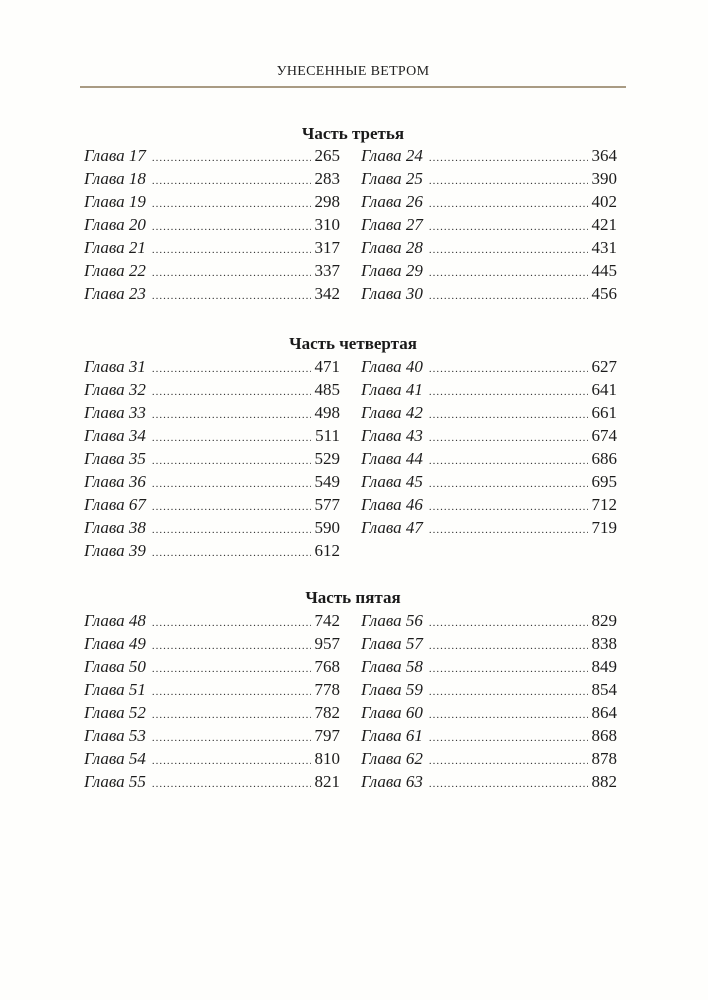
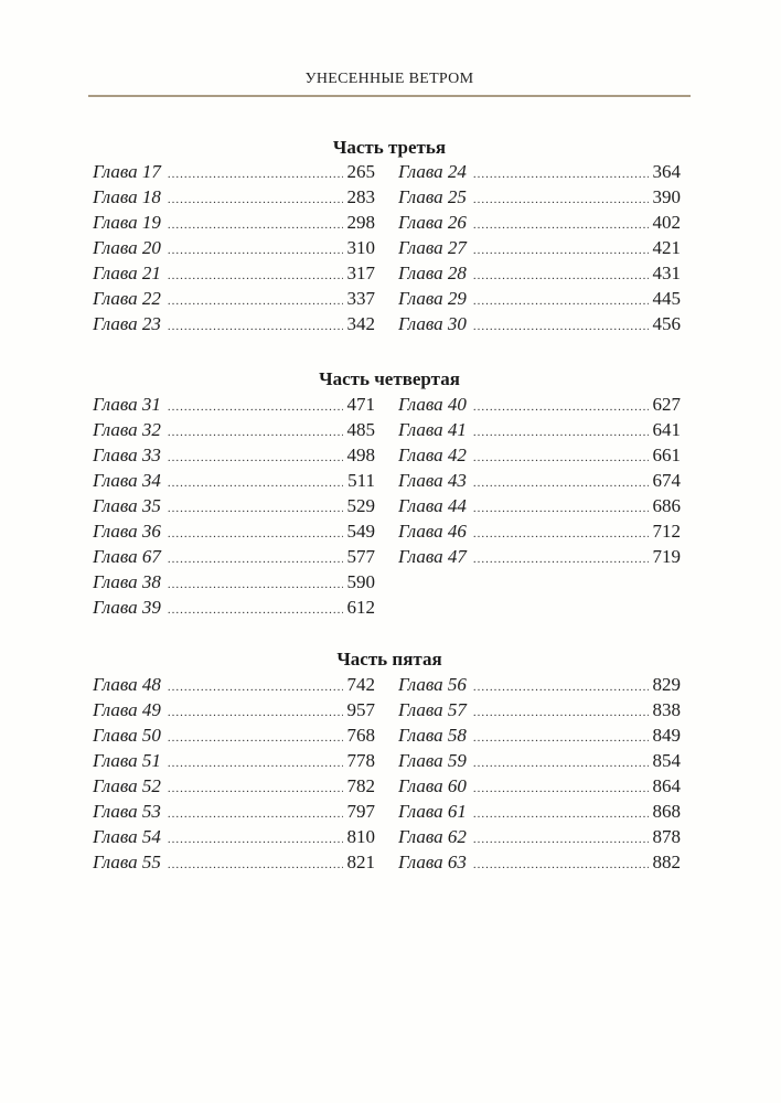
  УНЕСЕННЫЕ ВЕТРОМ
  Часть третья
  Глава 17
  265
  Глава 18
  283
  Глава 19
  298
  Глава 20
  310
  Глава 21
  317
  Глава 22
  337
  Глава 23
  342
  Глава 24
  364
  Глава 25
  390
  Глава 26
  402
  Глава 27
  421
  Глава 28
  431
  Глава 29
  445
  Глава 30
  456
  Часть четвертая
  Глава 31
  471
  Глава 32
  485
  Глава 33
  498
  Глава 34
  511
  Глава 35
  529
  Глава 36
  549
  Глава 67
  577
  Глава 38
  590
  Глава 39
  612
  Глава 40
  627
  Глава 41
  641
  Глава 42
  661
  Глава 43
  674
  Глава 44
  686
- Глава 45
- 695
  Глава 46
  712
  Глава 47
  719
  Часть пятая
  Глава 48
  742
  Глава 49
  957
  Глава 50
  768
  Глава 51
  778
  Глава 52
  782
  Глава 53
  797
  Глава 54
  810
  Глава 55
  821
  Глава 56
  829
  Глава 57
  838
  Глава 58
  849
  Глава 59
  854
  Глава 60
  864
  Глава 61
  868
  Глава 62
  878
  Глава 63
  882
